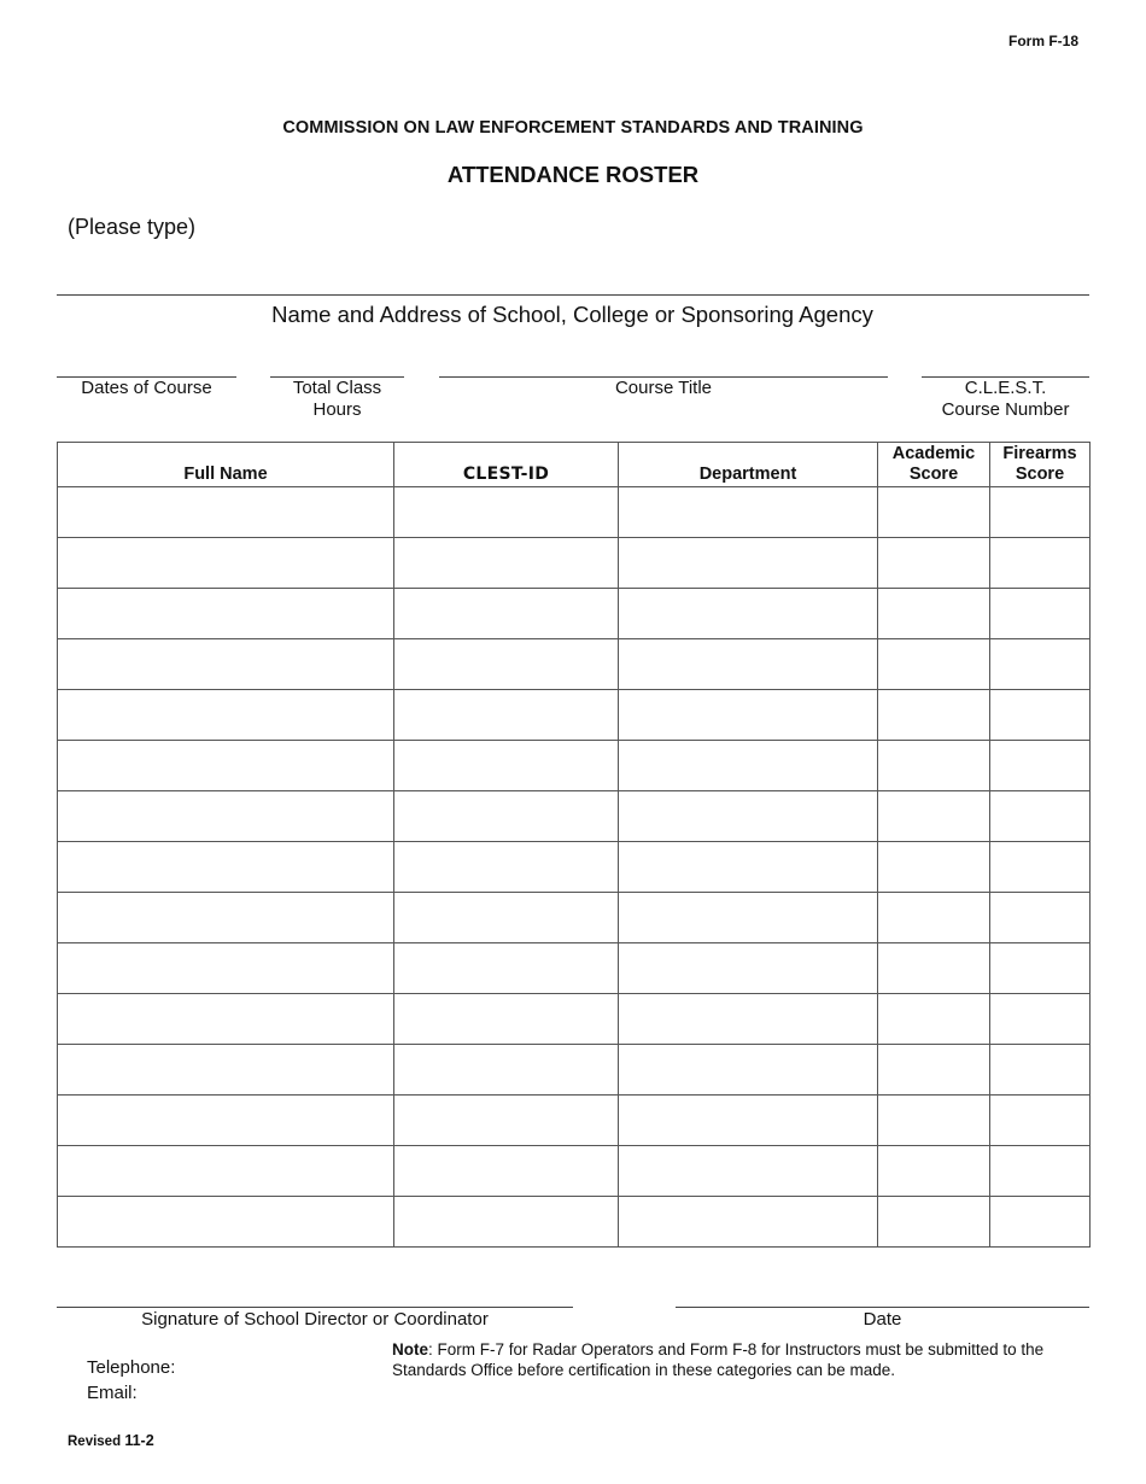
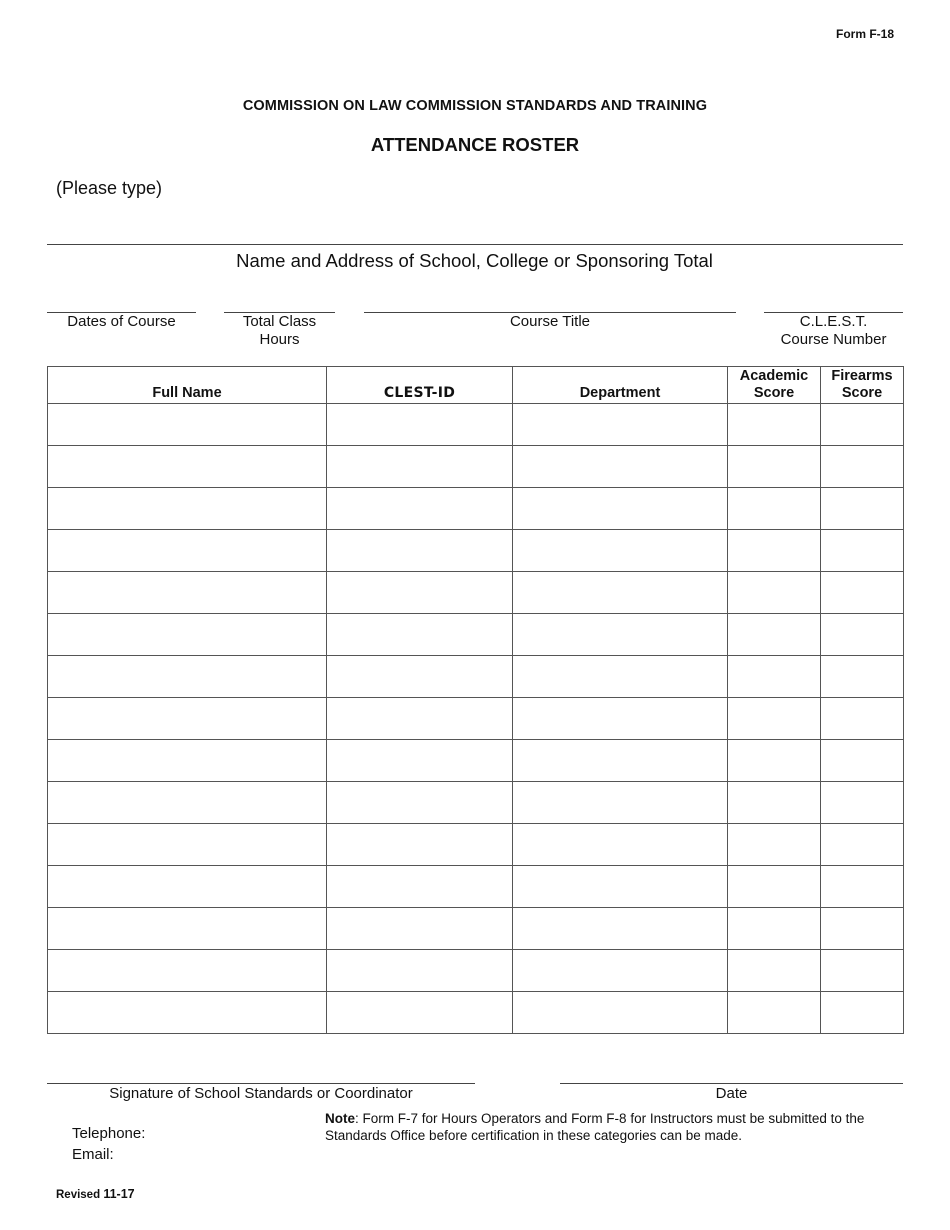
  Form F-18
- COMMISSION ON LAW ENFORCEMENT STANDARDS AND TRAINING
+ COMMISSION ON LAW COMMISSION STANDARDS AND TRAINING
  ATTENDANCE ROSTER
  (Please type)
- Name and Address of School, College or Sponsoring Agency
+ Name and Address of School, College or Sponsoring Total
  Dates of Course
  Total Class
  Hours
  Course Title
  C.L.E.S.T.
  Course Number
  Full Name	CLEST-ID	Department	AcademicScore	FirearmsScore
- Signature of School Director or Coordinator
+ Signature of School Standards or Coordinator
  Date
  Telephone:
  Email:
- Note: Form F-7 for Radar Operators and Form F-8 for Instructors must be submitted to the Standards Office before certification in these categories can be made.
+ Note: Form F-7 for Hours Operators and Form F-8 for Instructors must be submitted to the Standards Office before certification in these categories can be made.
- Revised 11-2
+ Revised 11-17
